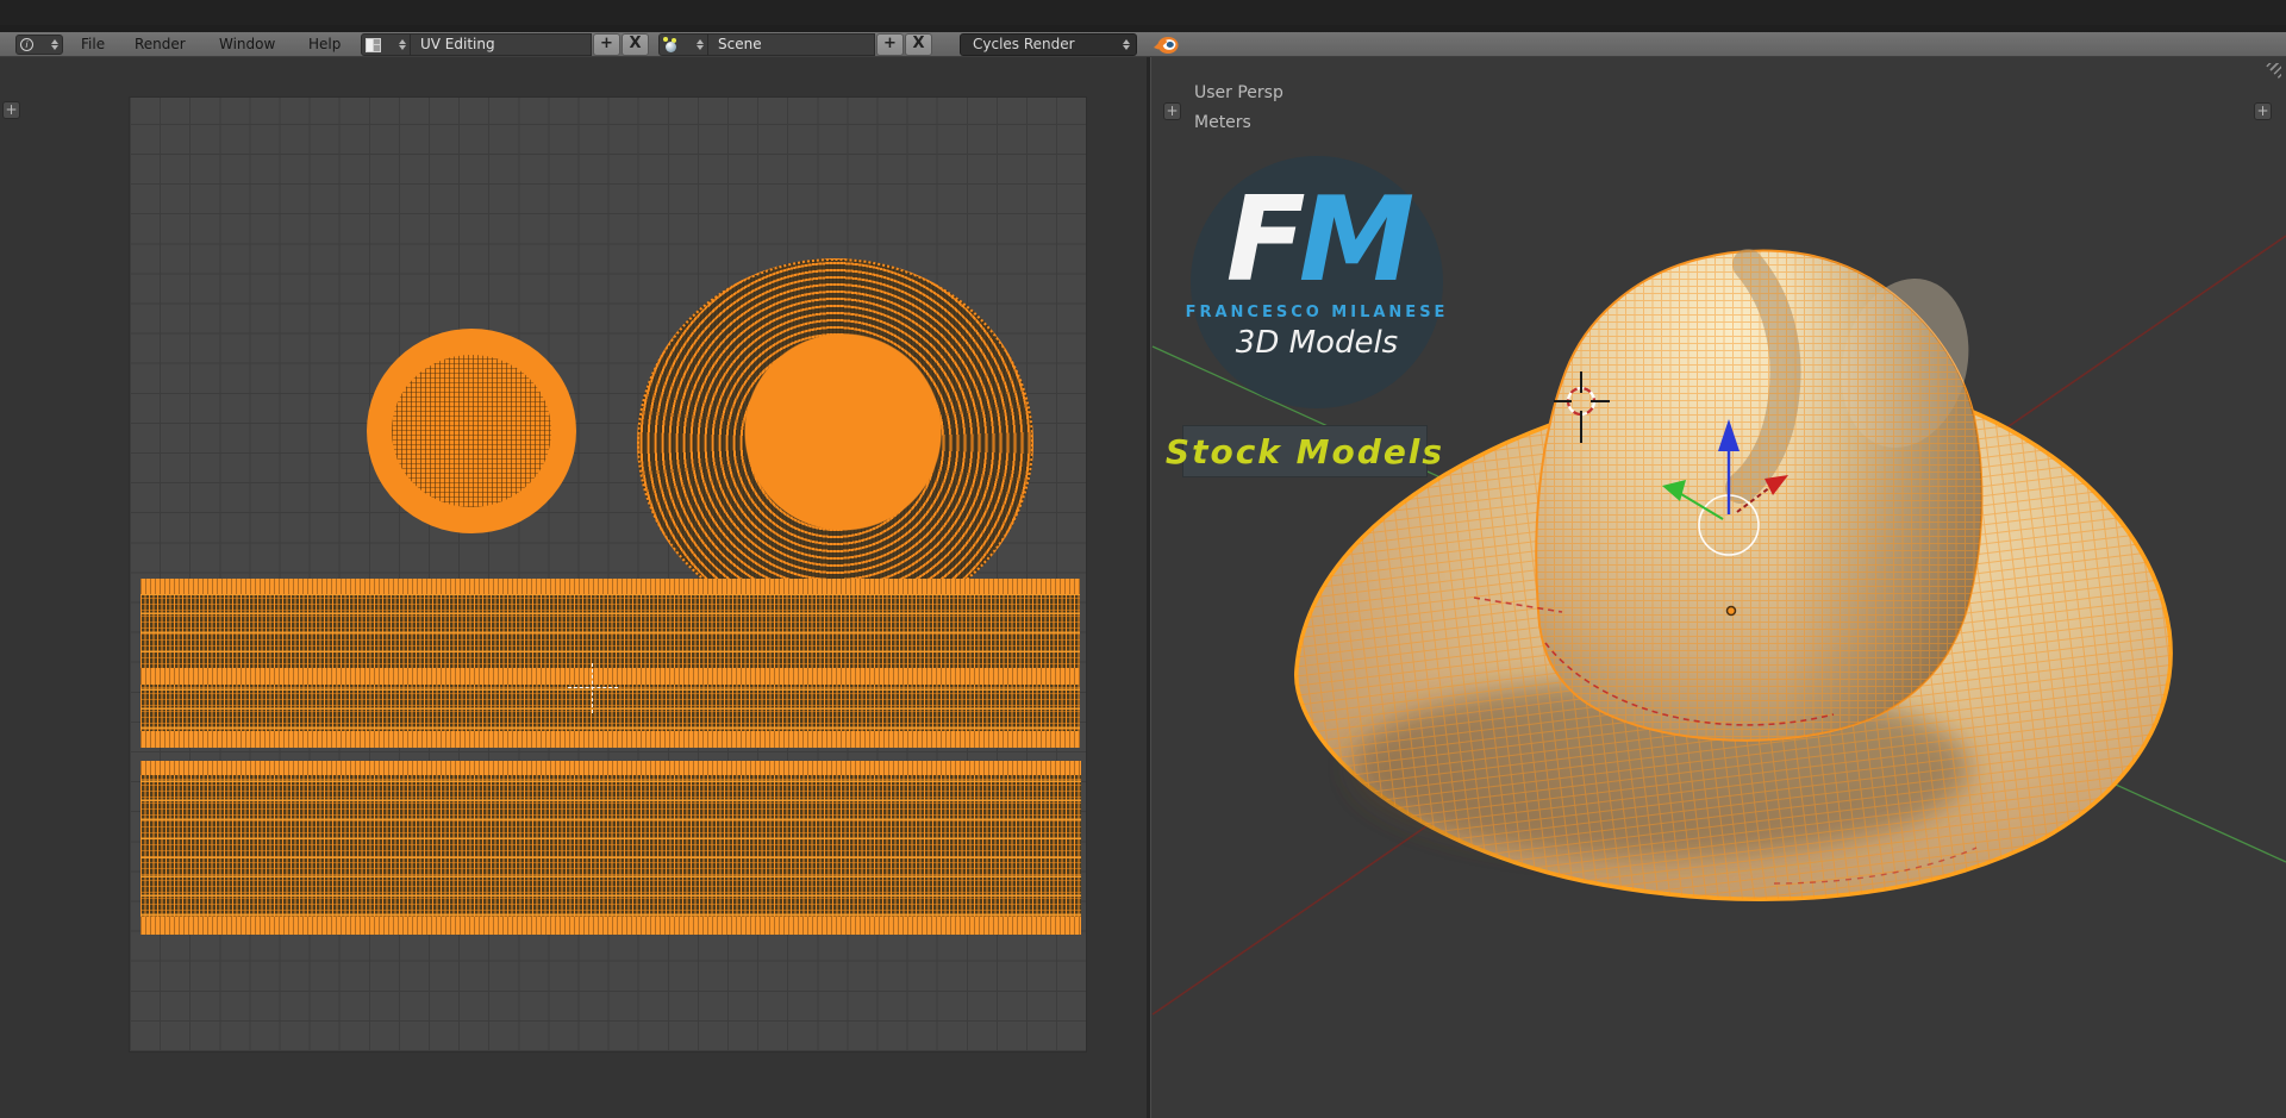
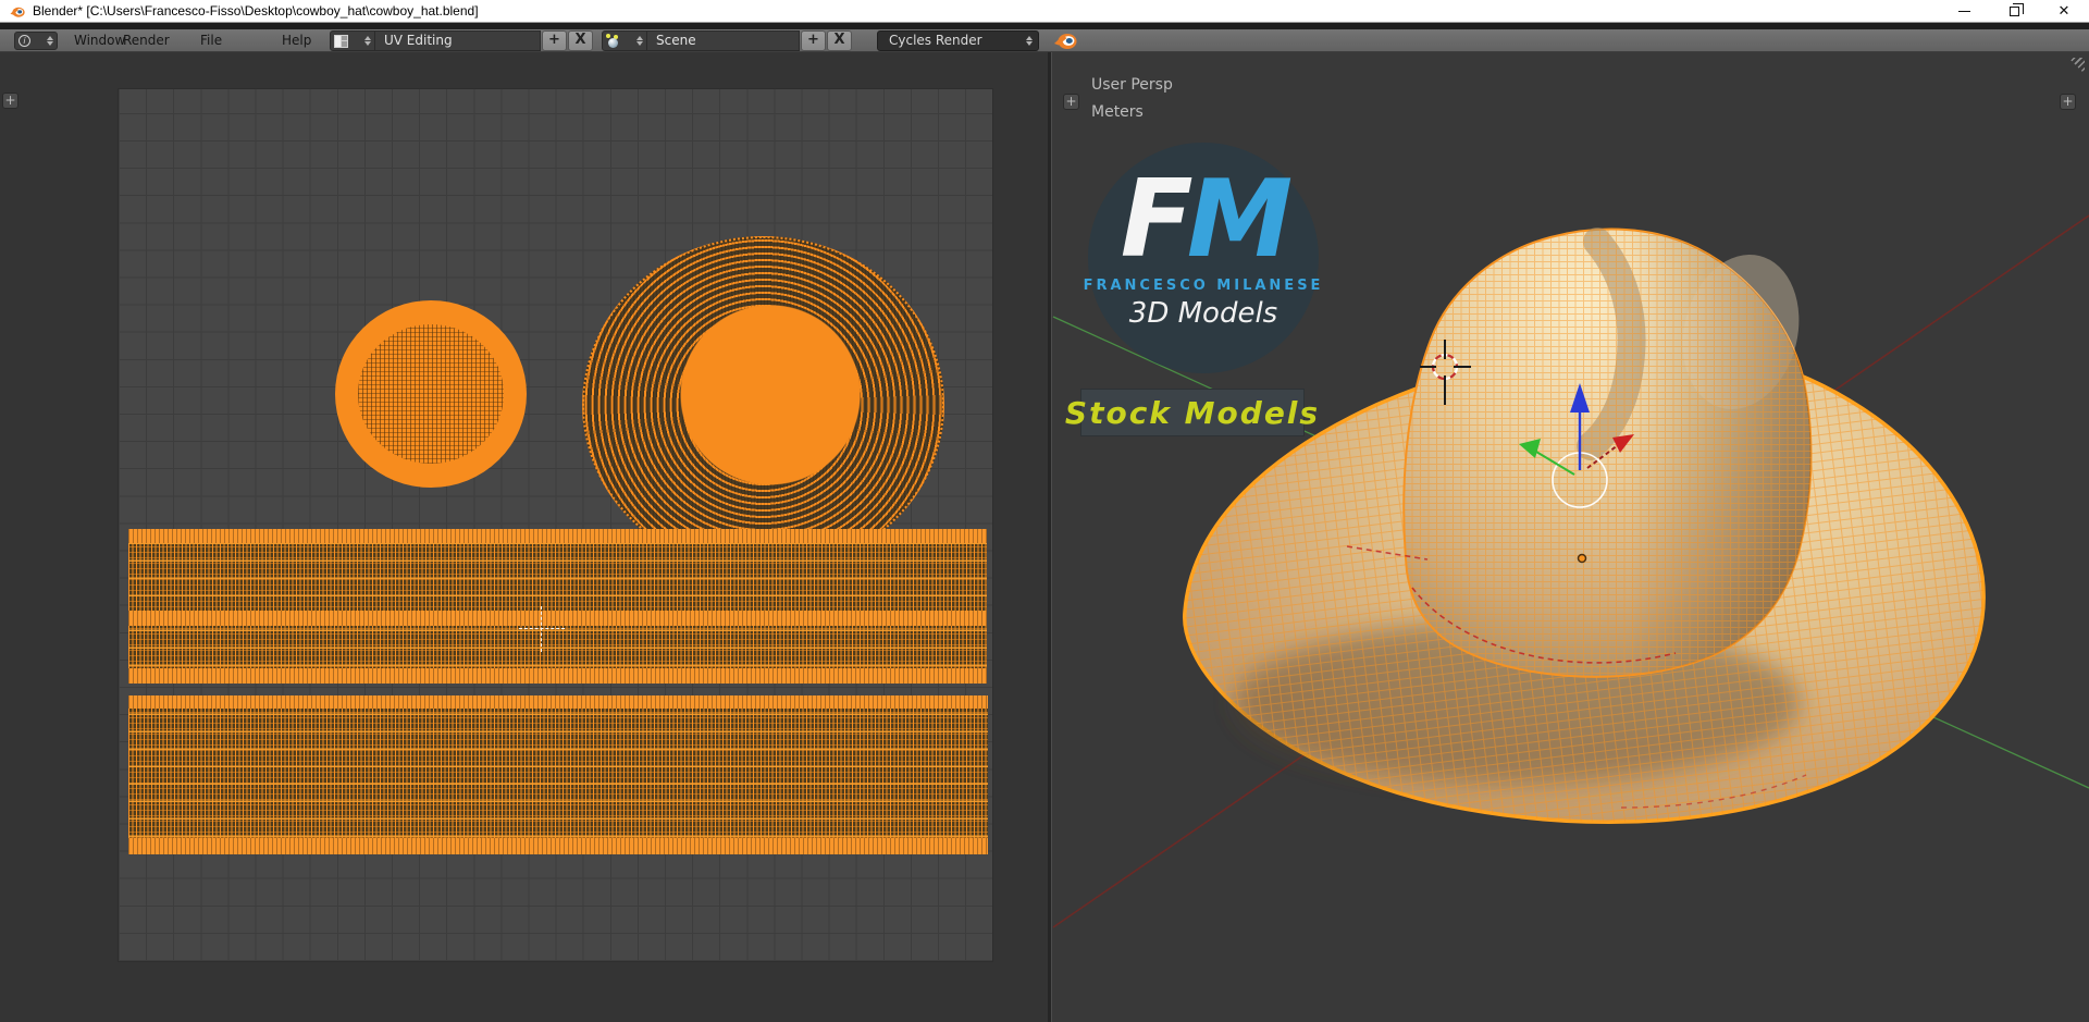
+ Blender* [C:\Users\Francesco-Fisso\Desktop\cowboy_hat\cowboy_hat.blend]
+ ✕
  i
- File
+ Window
  Render
- Window
+ File
  Help
  UV Editing
  +
  X
  Scene
  +
  X
  Cycles Render
  +
  FM
  FRANCESCO MILANESE
  3D Models
  Stock Models
  User Persp
  Meters
  +
  +
